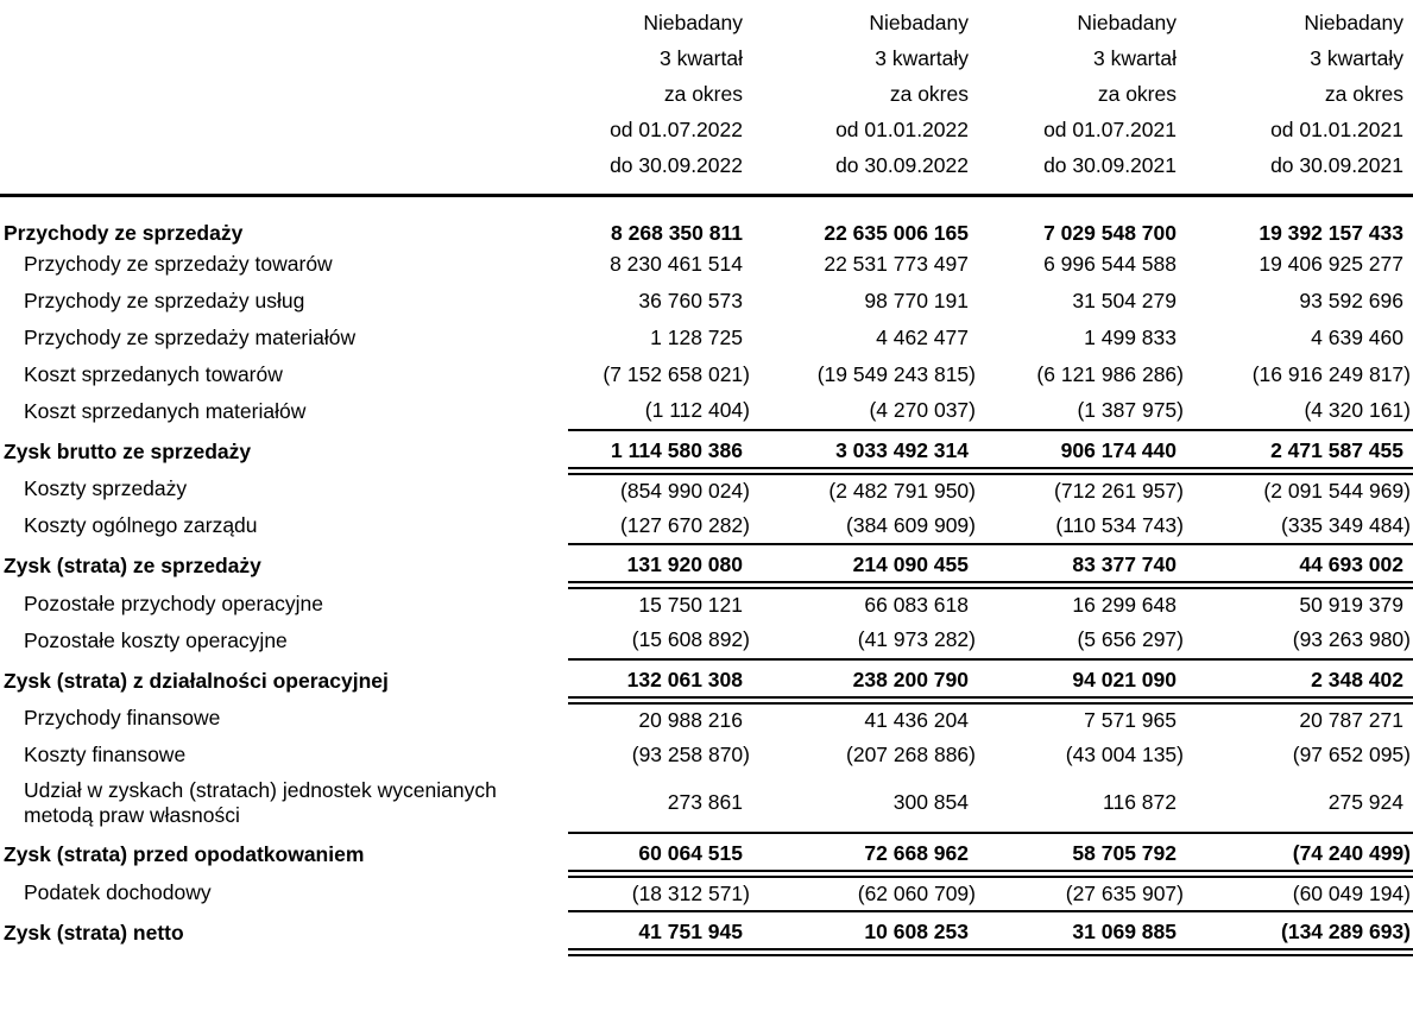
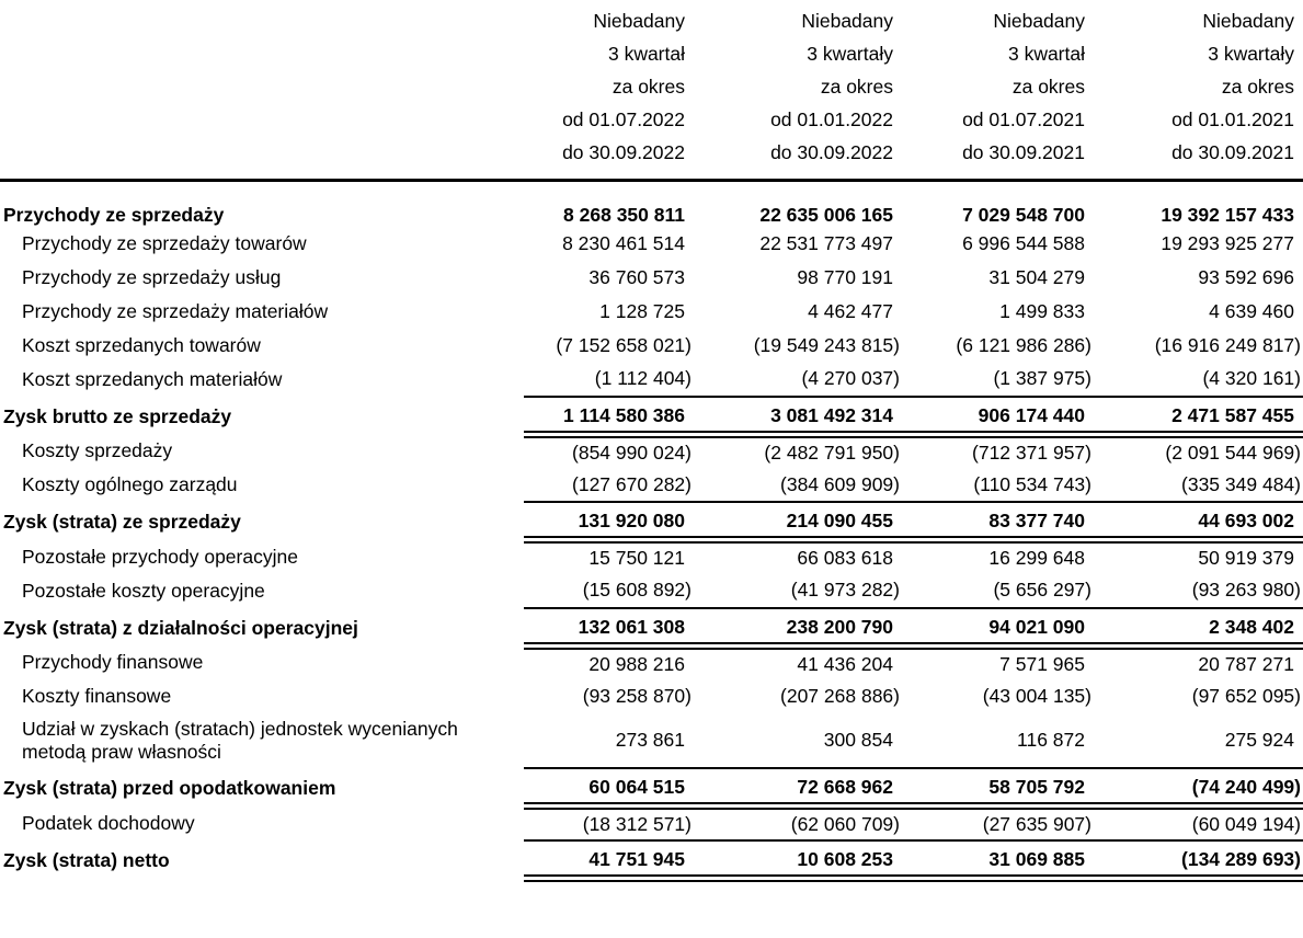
  	Niebadany3 kwartałza okresod 01.07.2022do 30.09.2022	Niebadany3 kwartałyza okresod 01.01.2022do 30.09.2022	Niebadany3 kwartałza okresod 01.07.2021do 30.09.2021	Niebadany3 kwartałyza okresod 01.01.2021do 30.09.2021
  Przychody ze sprzedaży	8 268 350 811	22 635 006 165	7 029 548 700	19 392 157 433
- Przychody ze sprzedaży towarów	8 230 461 514	22 531 773 497	6 996 544 588	19 406 925 277
+ Przychody ze sprzedaży towarów	8 230 461 514	22 531 773 497	6 996 544 588	19 293 925 277
  Przychody ze sprzedaży usług	36 760 573	98 770 191	31 504 279	93 592 696
  Przychody ze sprzedaży materiałów	1 128 725	4 462 477	1 499 833	4 639 460
  Koszt sprzedanych towarów	(7 152 658 021)	(19 549 243 815)	(6 121 986 286)	(16 916 249 817)
  Koszt sprzedanych materiałów	(1 112 404)	(4 270 037)	(1 387 975)	(4 320 161)
- Zysk brutto ze sprzedaży	1 114 580 386	3 033 492 314	906 174 440	2 471 587 455
+ Zysk brutto ze sprzedaży	1 114 580 386	3 081 492 314	906 174 440	2 471 587 455
- Koszty sprzedaży	(854 990 024)	(2 482 791 950)	(712 261 957)	(2 091 544 969)
+ Koszty sprzedaży	(854 990 024)	(2 482 791 950)	(712 371 957)	(2 091 544 969)
  Koszty ogólnego zarządu	(127 670 282)	(384 609 909)	(110 534 743)	(335 349 484)
  Zysk (strata) ze sprzedaży	131 920 080	214 090 455	83 377 740	44 693 002
  Pozostałe przychody operacyjne	15 750 121	66 083 618	16 299 648	50 919 379
  Pozostałe koszty operacyjne	(15 608 892)	(41 973 282)	(5 656 297)	(93 263 980)
  Zysk (strata) z działalności operacyjnej	132 061 308	238 200 790	94 021 090	2 348 402
  Przychody finansowe	20 988 216	41 436 204	7 571 965	20 787 271
  Koszty finansowe	(93 258 870)	(207 268 886)	(43 004 135)	(97 652 095)
  Udział w zyskach (stratach) jednostek wycenianych metodą praw własności	273 861	300 854	116 872	275 924
  Zysk (strata) przed opodatkowaniem	60 064 515	72 668 962	58 705 792	(74 240 499)
  Podatek dochodowy	(18 312 571)	(62 060 709)	(27 635 907)	(60 049 194)
  Zysk (strata) netto	41 751 945	10 608 253	31 069 885	(134 289 693)
